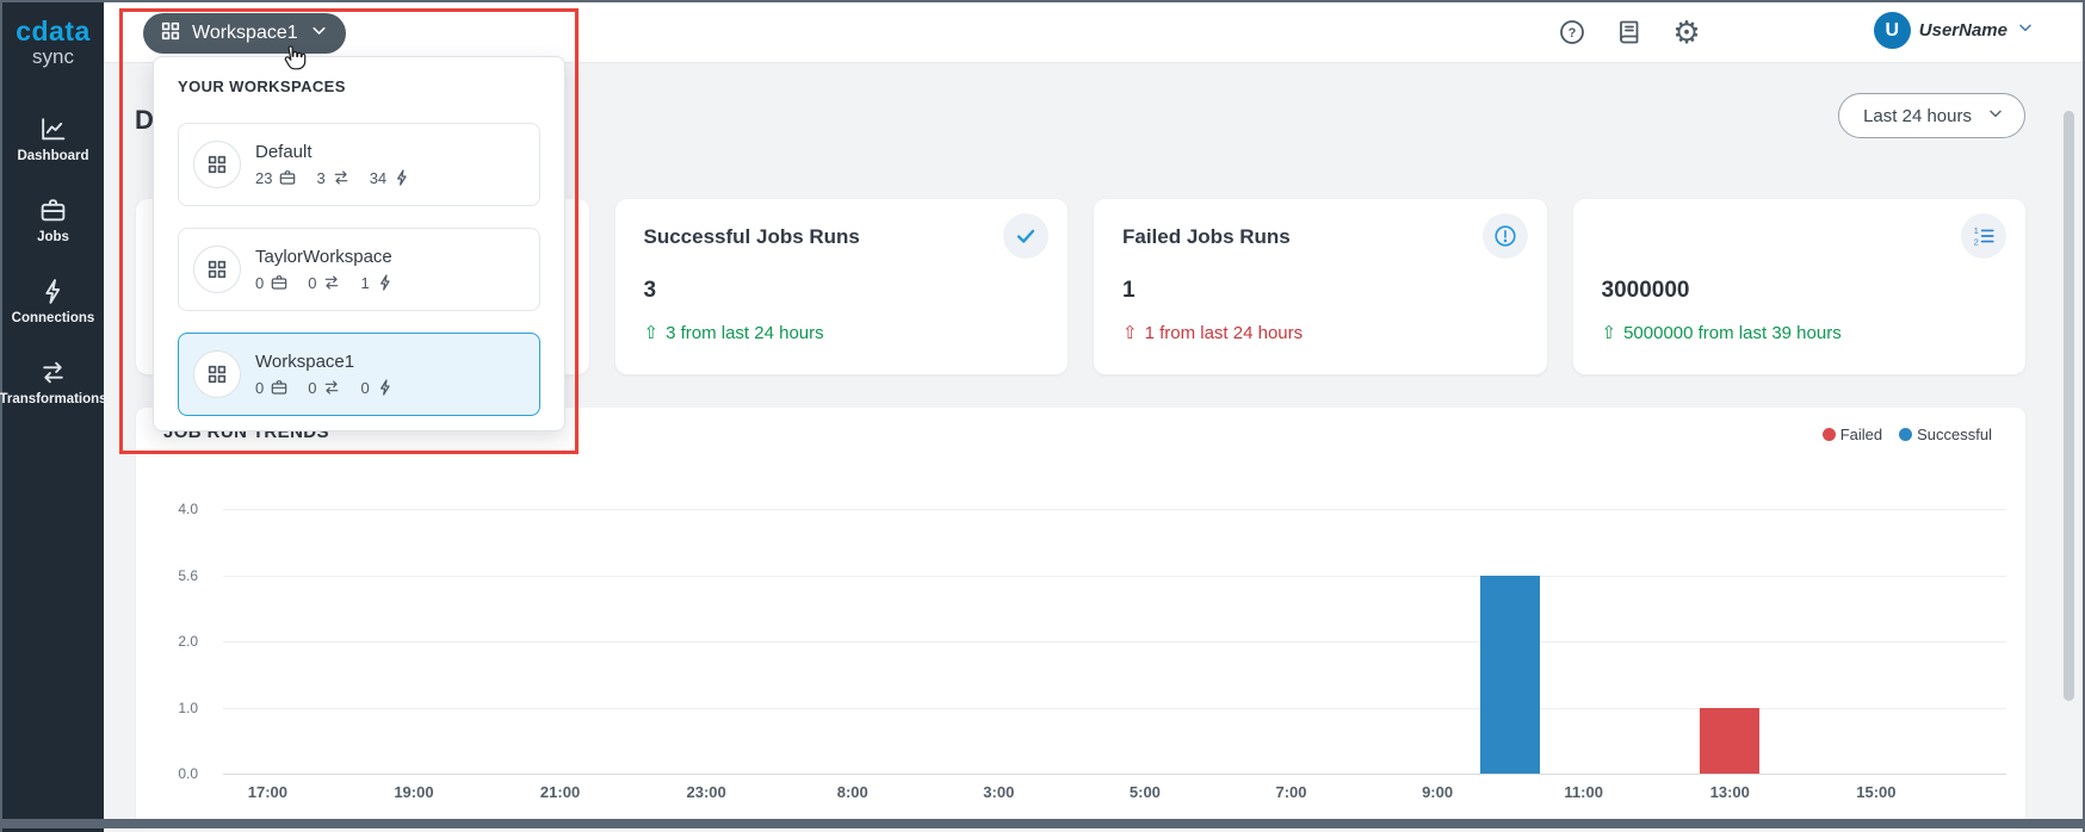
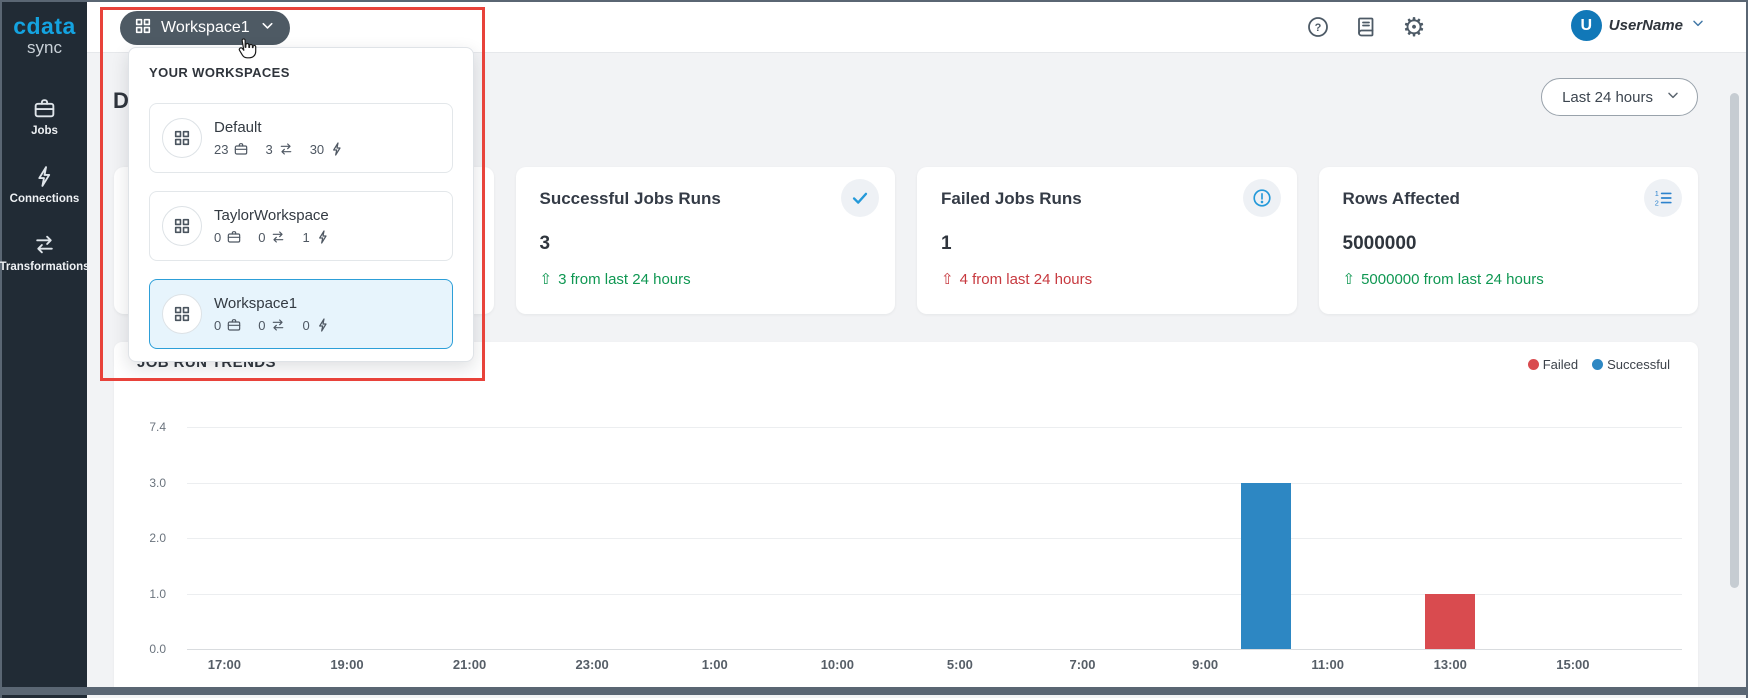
  cdata
  sync
- Dashboard
  Jobs
  Connections
  Transformations
  Workspace1
  ?
  ⚙
  U
  UserName
  Last 24 hours
  Successful Jobs Runs
  3
  ⇧
  3 from last 24 hours
  Failed Jobs Runs
  1
  ⇧
- 1 from last 24 hours
+ 4 from last 24 hours
+ Rows Affected
  1
  2
- 3000000
+ 5000000
  ⇧
- 5000000 from last 39 hours
+ 5000000 from last 24 hours
  JOB RUN TRENDS
  Failed
  Successful
- 4.0
+ 7.4
- 5.6
+ 3.0
  2.0
  1.0
  0.0
  17:00
  19:00
  21:00
  23:00
- 8:00
+ 1:00
- 3:00
+ 10:00
  5:00
  7:00
  9:00
  11:00
  13:00
  15:00
  YOUR WORKSPACES
  Default
  23
  3
- 34
+ 30
  TaylorWorkspace
  0
  0
  1
  Workspace1
  0
  0
  0
